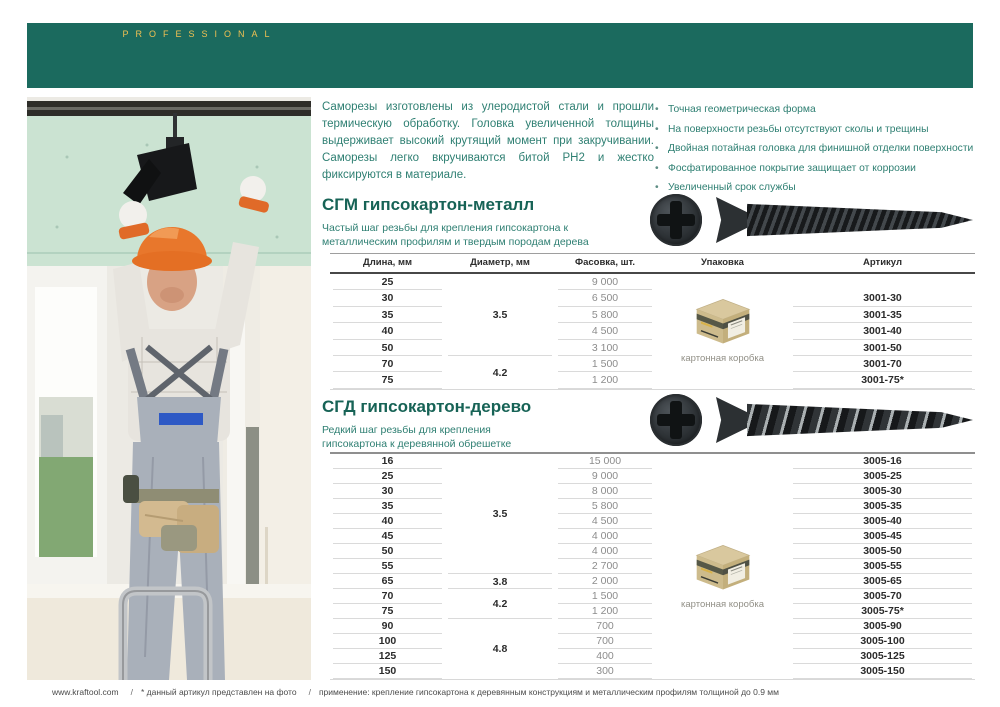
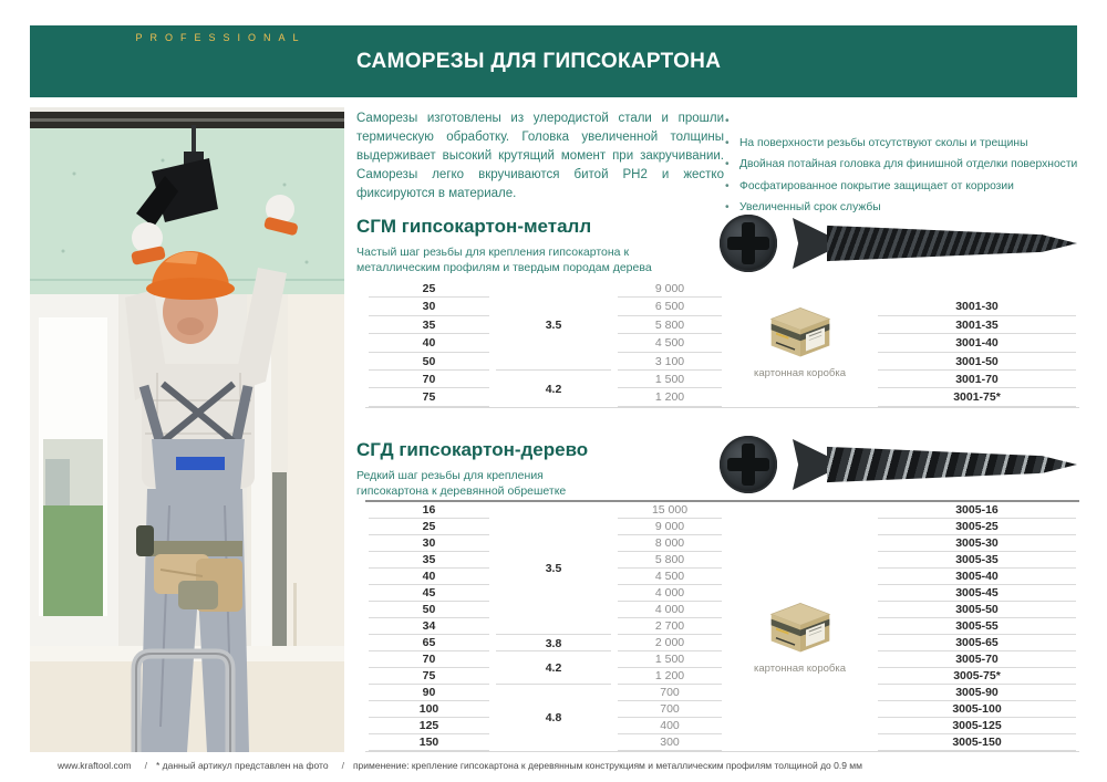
  PROFESSIONAL
+ САМОРЕЗЫ ДЛЯ ГИПСОКАРТОНА
  Саморезы изготовлены из улеродистой стали и прошли термическую обработку. Головка увеличенной толщины выдерживает высокий крутящий момент при закручивании. Саморезы легко вкручиваются битой PH2 и жестко фиксируются в материале.
  •
- Точная геометрическая форма
  •
  На поверхности резьбы отсутствуют сколы и трещины
  •
  Двойная потайная головка для финишной отделки поверхности
  •
  Фосфатированное покрытие защищает от коррозии
  •
  Увеличенный срок службы
  СГМ гипсокартон-металл
  Частый шаг резьбы для крепления гипсокартона к металлическим профилям и твердым породам дерева
- Длина, мм
- Диаметр, мм
- Фасовка, шт.
- Упаковка
- Артикул
  25
  9 000
  30
  6 500
  3001-30
  35
  5 800
  3001-35
  40
  4 500
  3001-40
  50
  3 100
  3001-50
  70
  1 500
  3001-70
  75
  1 200
  3001-75*
  3.5
  4.2
  картонная коробка
  СГД гипсокартон-дерево
  Редкий шаг резьбы для крепления гипсокартона к деревянной обрешетке
  16
  15 000
  3005-16
  25
  9 000
  3005-25
  30
  8 000
  3005-30
  35
  5 800
  3005-35
  40
  4 500
  3005-40
  45
  4 000
  3005-45
  50
  4 000
  3005-50
- 55
+ 34
  2 700
  3005-55
  65
  2 000
  3005-65
  70
  1 500
  3005-70
  75
  1 200
  3005-75*
  90
  700
  3005-90
  100
  700
  3005-100
  125
  400
  3005-125
  150
  300
  3005-150
  3.5
  3.8
  4.2
  4.8
  картонная коробка
  www.kraftool.com / * данный артикул представлен на фото / применение: крепление гипсокартона к деревянным конструкциям и металлическим профилям толщиной до 0.9 мм
